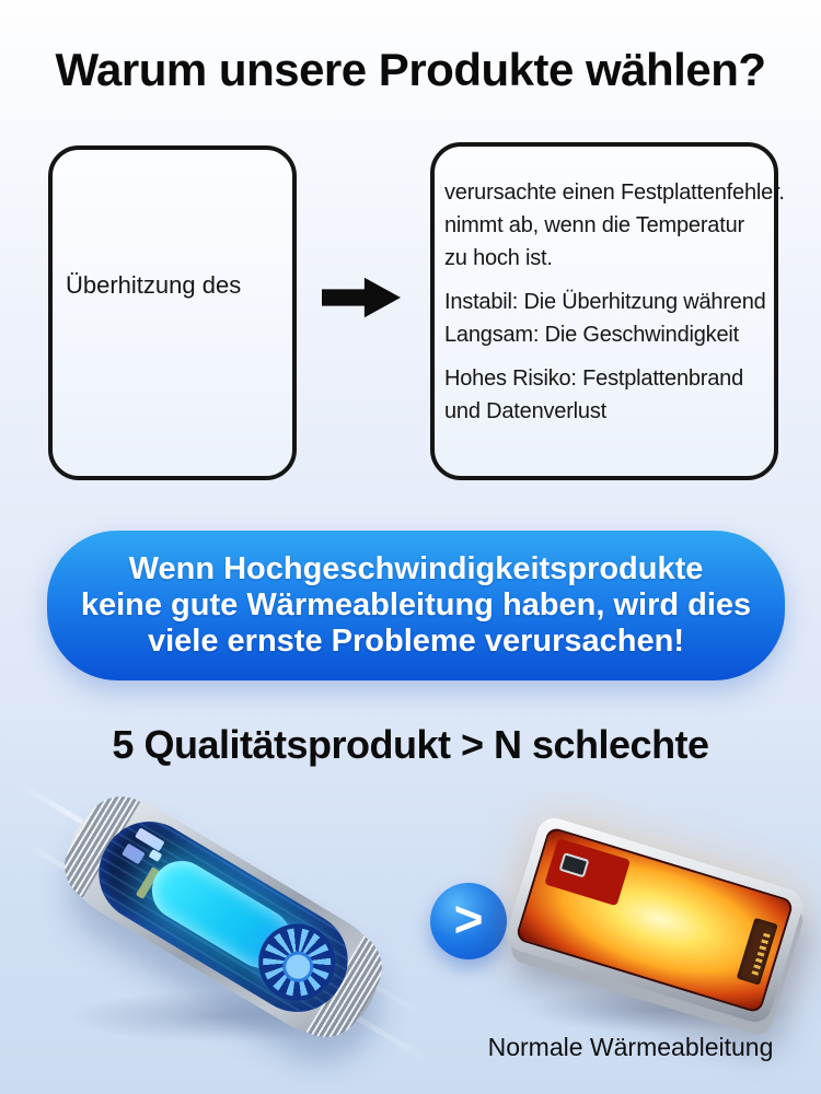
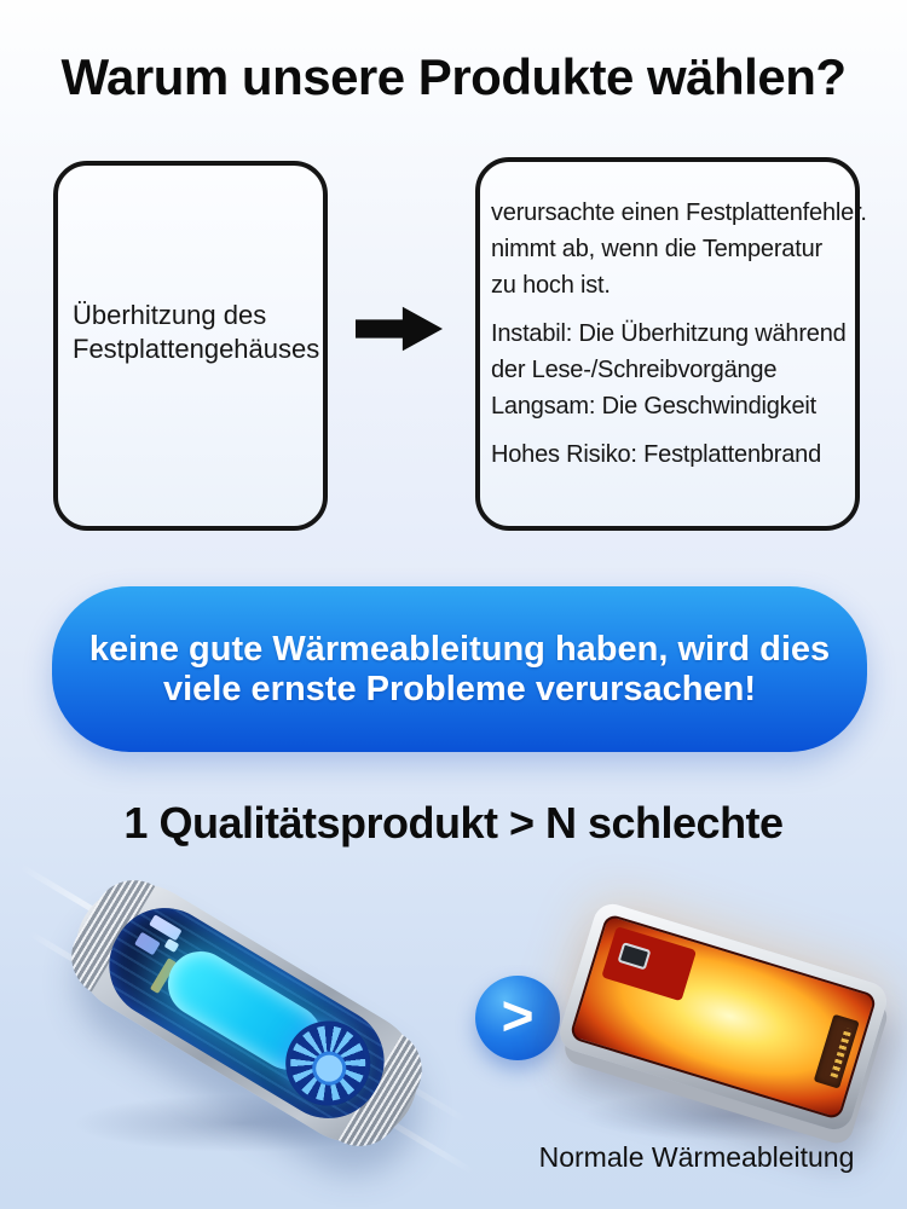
  Warum unsere Produkte wählen?
  Überhitzung des
+ Festplattengehäuses
  verursachte einen Festplattenfehler.
  nimmt ab, wenn die Temperatur
  zu hoch ist.
  Instabil: Die Überhitzung während
+ der Lese-/Schreibvorgänge
  Langsam: Die Geschwindigkeit
  Hohes Risiko: Festplattenbrand
- und Datenverlust
- Wenn Hochgeschwindigkeitsprodukte
  keine gute Wärmeableitung haben, wird dies
  viele ernste Probleme verursachen!
- 5 Qualitätsprodukt > N schlechte
+ 1 Qualitätsprodukt > N schlechte
  >
  Normale Wärmeableitung
